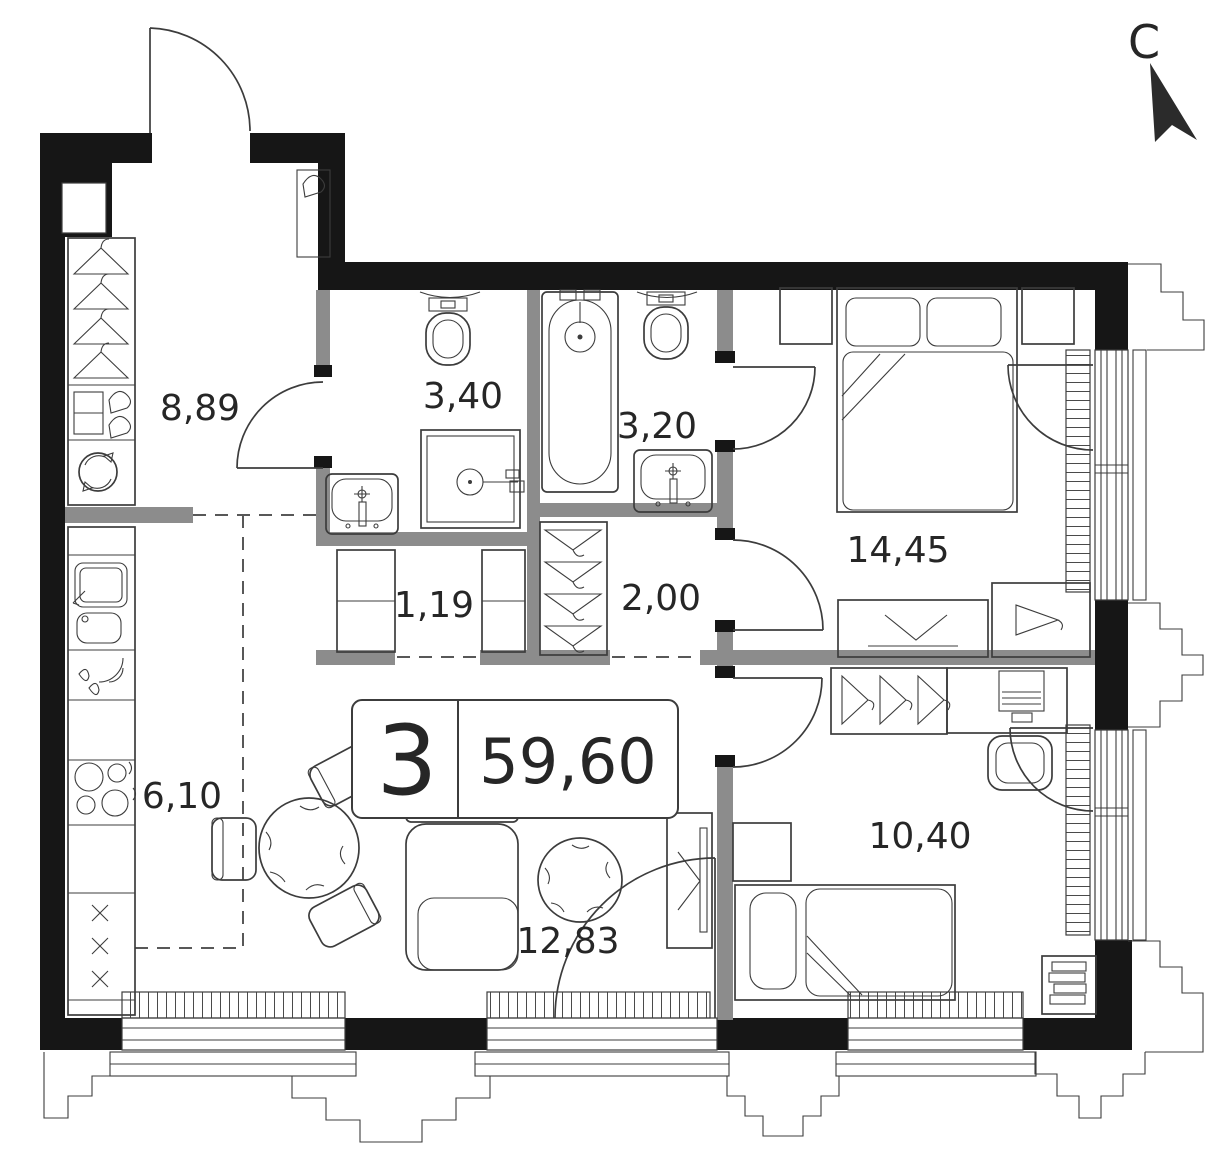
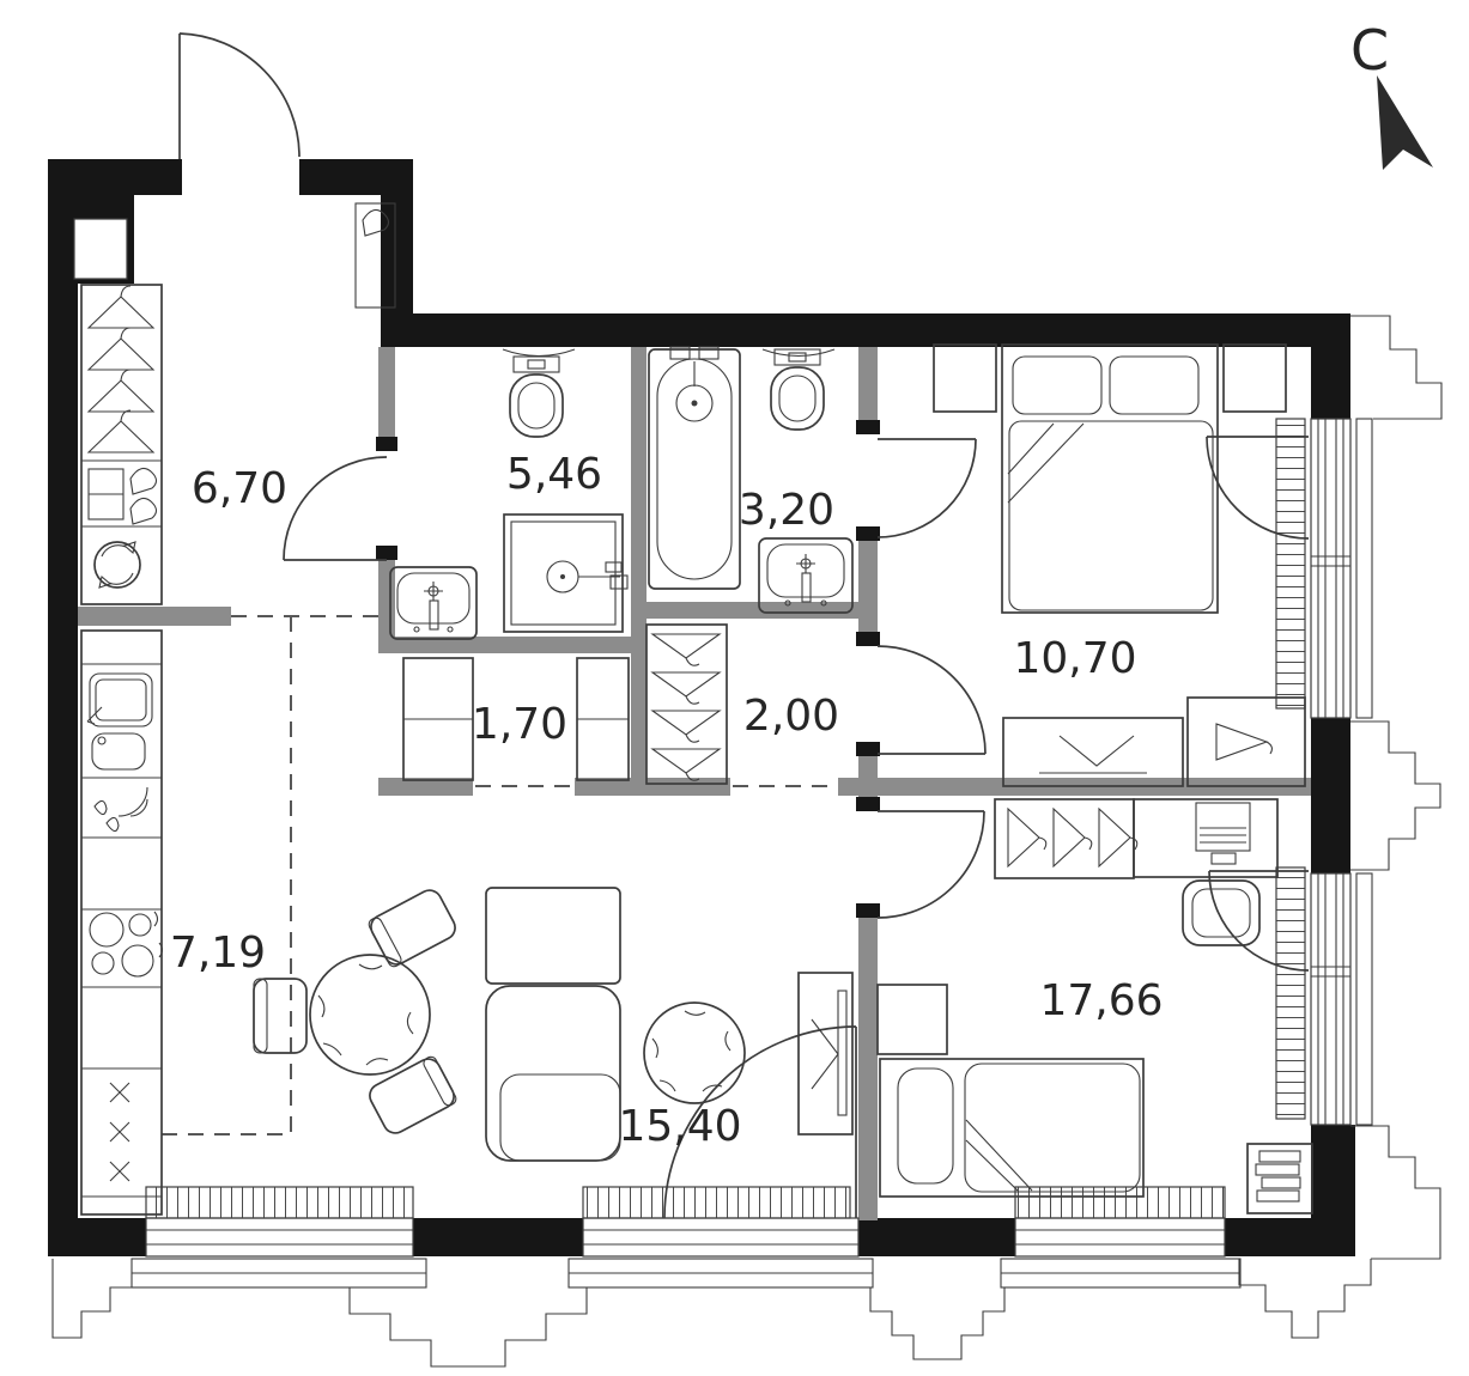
- 8,89
+ 6,70
- 3,40
+ 5,46
  3,20
- 14,45
+ 10,70
- 1,19
+ 1,70
  2,00
- 6,10
+ 7,19
- 12,83
+ 15,40
- 10,40
+ 17,66
- 3
- 59,60
  С
